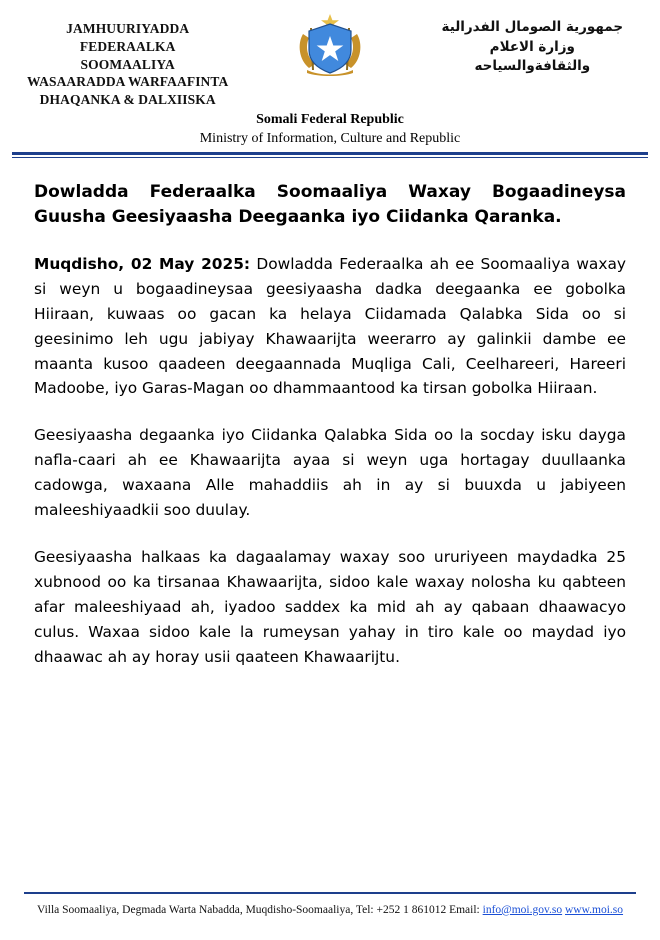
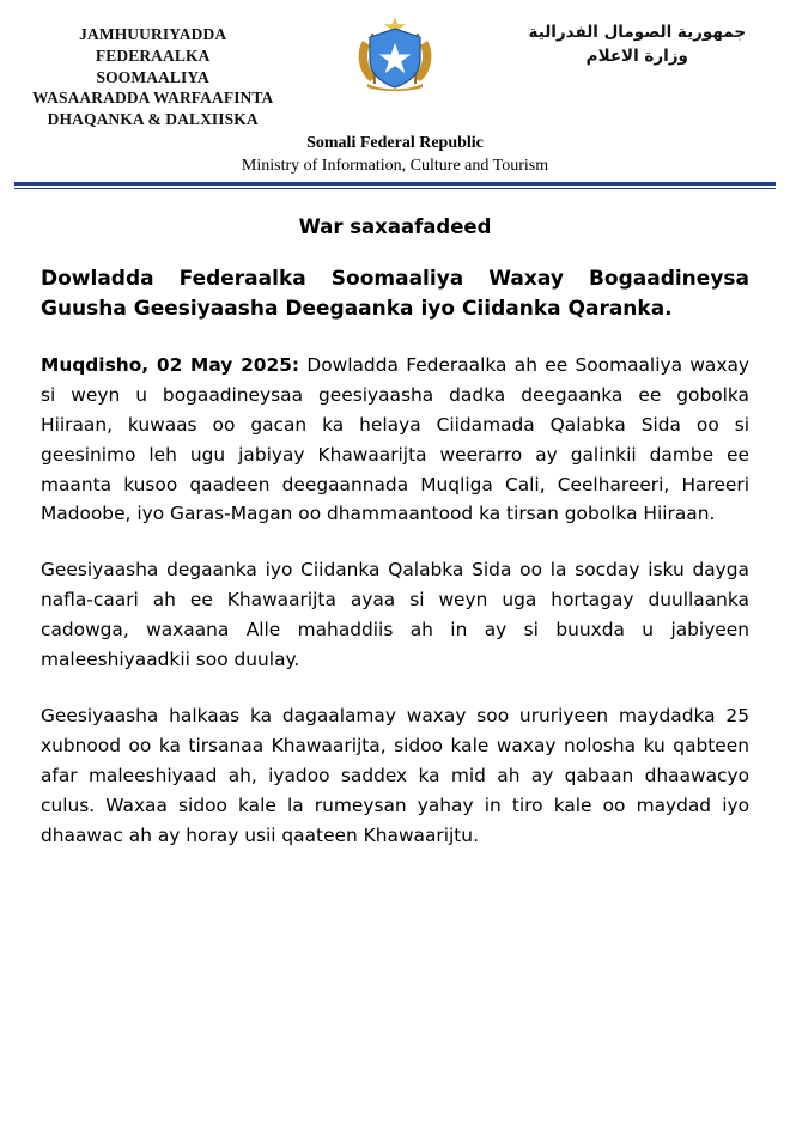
  JAMHUURIYADDA FEDERAALKA
  SOOMAALIYA
  WASAARADDA WARFAAFINTA
  DHAQANKA & DALXIISKA
  جمهورية الصومال الفدرالية
  وزارة الاعلام
- والثقافةوالسياحه
  Somali Federal Republic
- Ministry of Information, Culture and Republic
+ Ministry of Information, Culture and Tourism
+ War saxaafadeed
  Dowladda Federaalka Soomaaliya Waxay Bogaadineysa Guusha Geesiyaasha Deegaanka iyo Ciidanka Qaranka.
  Muqdisho, 02 May 2025: Dowladda Federaalka ah ee Soomaaliya waxay si weyn u bogaadineysaa geesiyaasha dadka deegaanka ee gobolka Hiiraan, kuwaas oo gacan ka helaya Ciidamada Qalabka Sida oo si geesinimo leh ugu jabiyay Khawaarijta weerarro ay galinkii dambe ee maanta kusoo qaadeen deegaannada Muqliga Cali, Ceelhareeri, Hareeri Madoobe, iyo Garas-Magan oo dhammaantood ka tirsan gobolka Hiiraan.
  Geesiyaasha degaanka iyo Ciidanka Qalabka Sida oo la socday isku dayga nafla-caari ah ee Khawaarijta ayaa si weyn uga hortagay duullaanka cadowga, waxaana Alle mahaddiis ah in ay si buuxda u jabiyeen maleeshiyaadkii soo duulay.
  Geesiyaasha halkaas ka dagaalamay waxay soo ururiyeen maydadka 25 xubnood oo ka tirsanaa Khawaarijta, sidoo kale waxay nolosha ku qabteen afar maleeshiyaad ah, iyadoo saddex ka mid ah ay qabaan dhaawacyo culus. Waxaa sidoo kale la rumeysan yahay in tiro kale oo maydad iyo dhaawac ah ay horay usii qaateen Khawaarijtu.
- Villa Soomaaliya, Degmada Warta Nabadda, Muqdisho-Soomaaliya, Tel: +252 1 861012 Email: info@moi.gov.so www.moi.so
